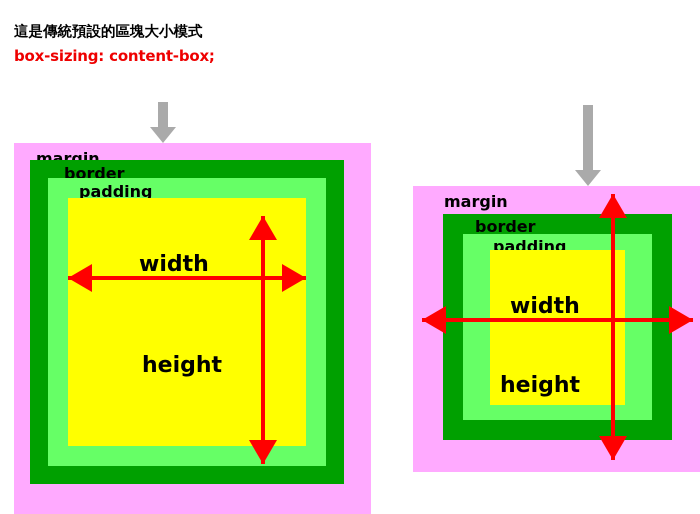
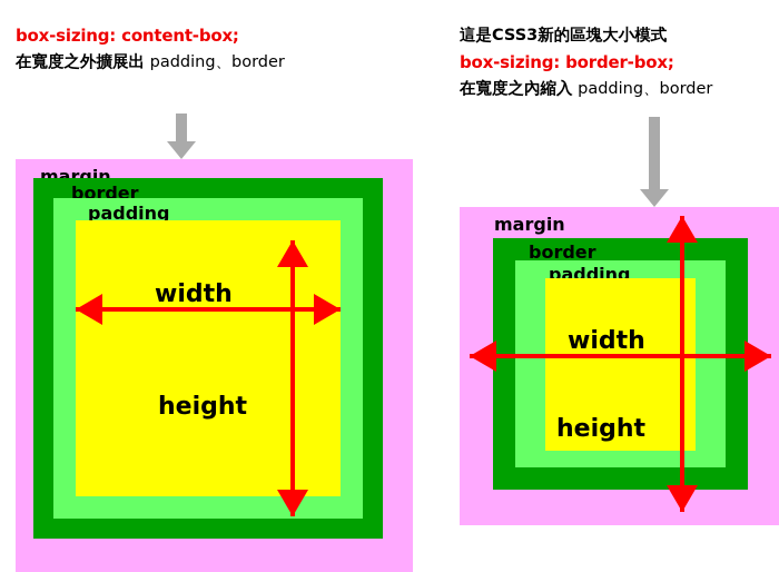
- 這是傳統預設的區塊大小模式
  box-sizing: content-box;
+ 在寬度之外擴展出 padding、border
  margin
  border
  padding
  width
  height
+ 這是CSS3新的區塊大小模式
+ box-sizing: border-box;
+ 在寬度之內縮入 padding、border
  margin
  border
  padding
  width
  height
